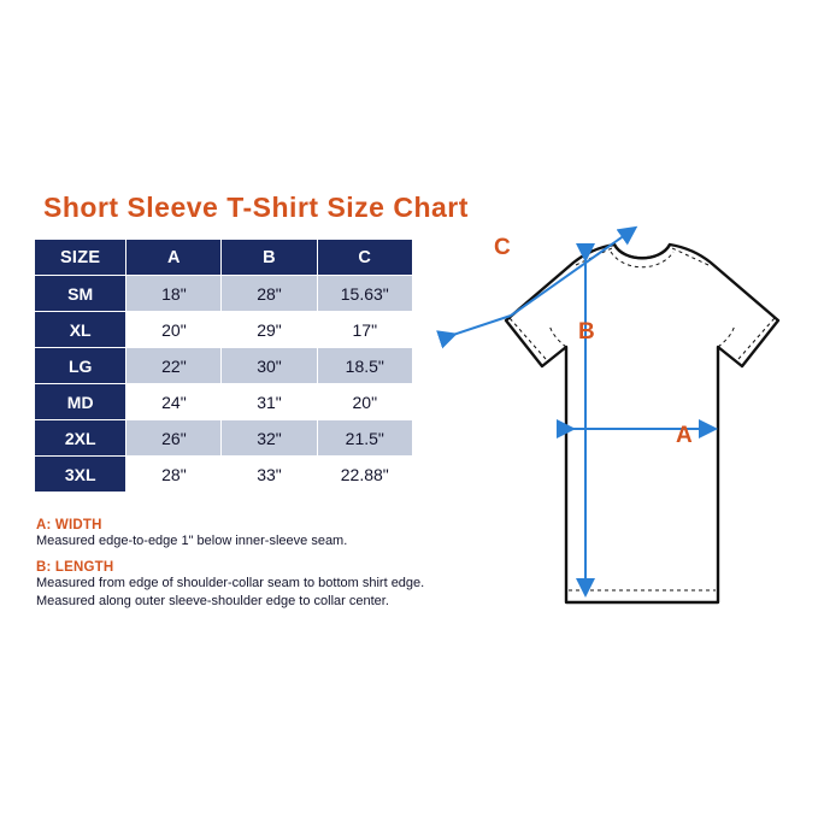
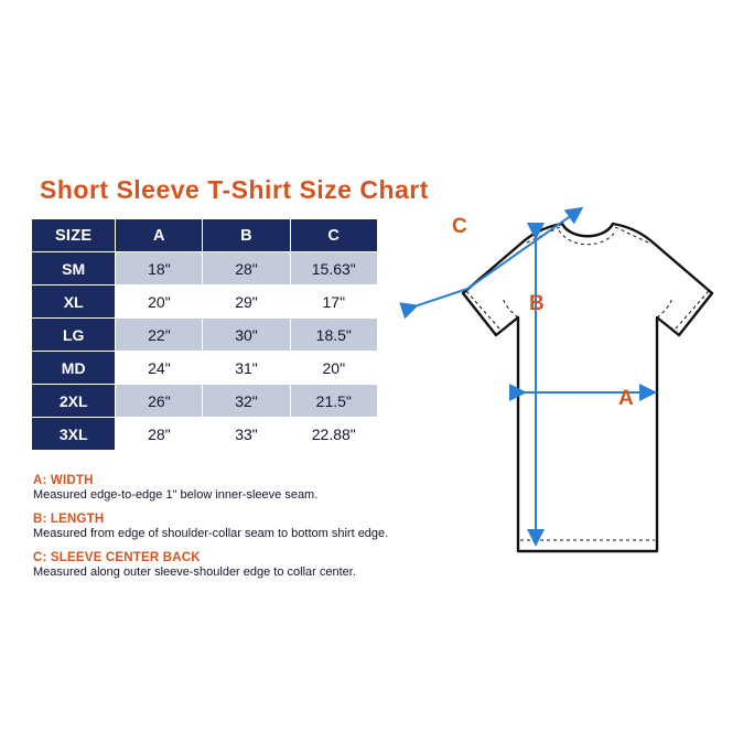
  Short Sleeve T-Shirt Size Chart
  SIZE	A	B	C
  SM	18"	28"	15.63"
  XL	20"	29"	17"
  LG	22"	30"	18.5"
  MD	24"	31"	20"
  2XL	26"	32"	21.5"
  3XL	28"	33"	22.88"
  A: WIDTH
  Measured edge-to-edge 1" below inner-sleeve seam.
  B: LENGTH
  Measured from edge of shoulder-collar seam to bottom shirt edge.
+ C: SLEEVE CENTER BACK
  Measured along outer sleeve-shoulder edge to collar center.
  A
  B
  C
